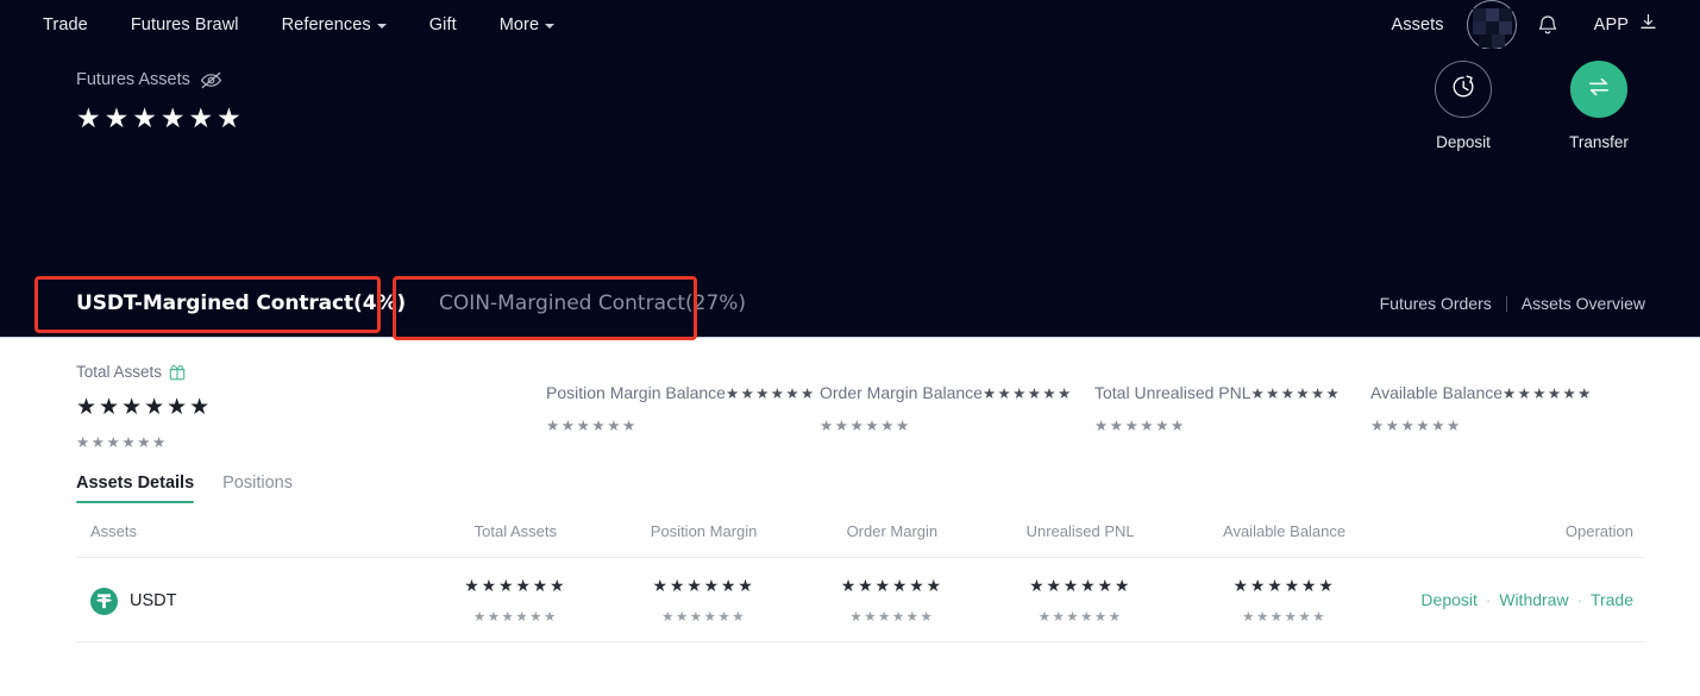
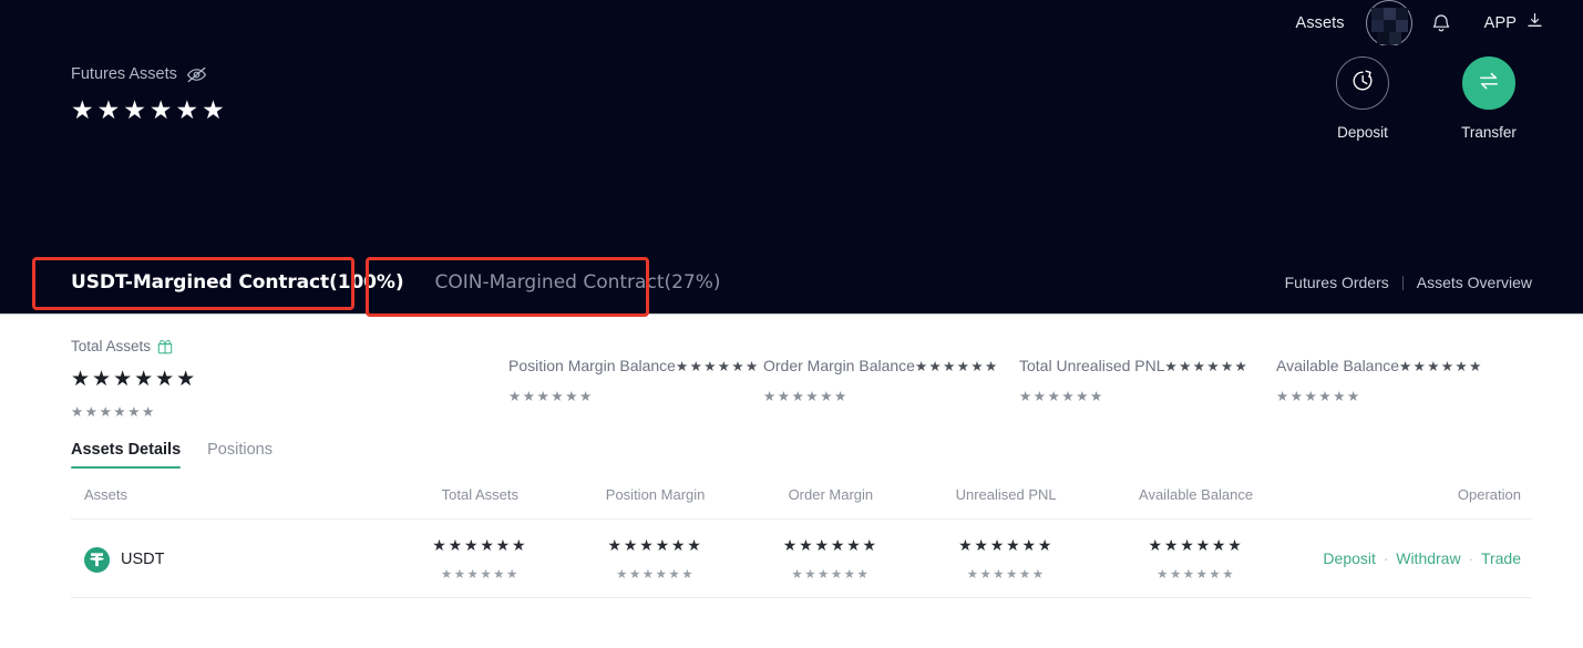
- Trade
- Futures Brawl
- References
- Gift
- More
  Assets
  APP
  Futures Assets
  ★★★★★★
  Deposit
  Transfer
- USDT-Margined Contract(4%)
+ USDT-Margined Contract(100%)
  COIN-Margined Contract(27%)
  Futures Orders
  Assets Overview
  Total Assets
  ★★★★★★
  ★★★★★★
  Position Margin Balance★★★★★★
  ★★★★★★
  Order Margin Balance★★★★★★
  ★★★★★★
  Total Unrealised PNL★★★★★★
  ★★★★★★
  Available Balance★★★★★★
  ★★★★★★
  Assets Details
  Positions
  Assets	Total Assets	Position Margin	Order Margin	Unrealised PNL	Available Balance	Operation
  USDT	★★★★★★ ★★★★★★	★★★★★★ ★★★★★★	★★★★★★ ★★★★★★	★★★★★★ ★★★★★★	★★★★★★ ★★★★★★	Deposit · Withdraw · Trade
